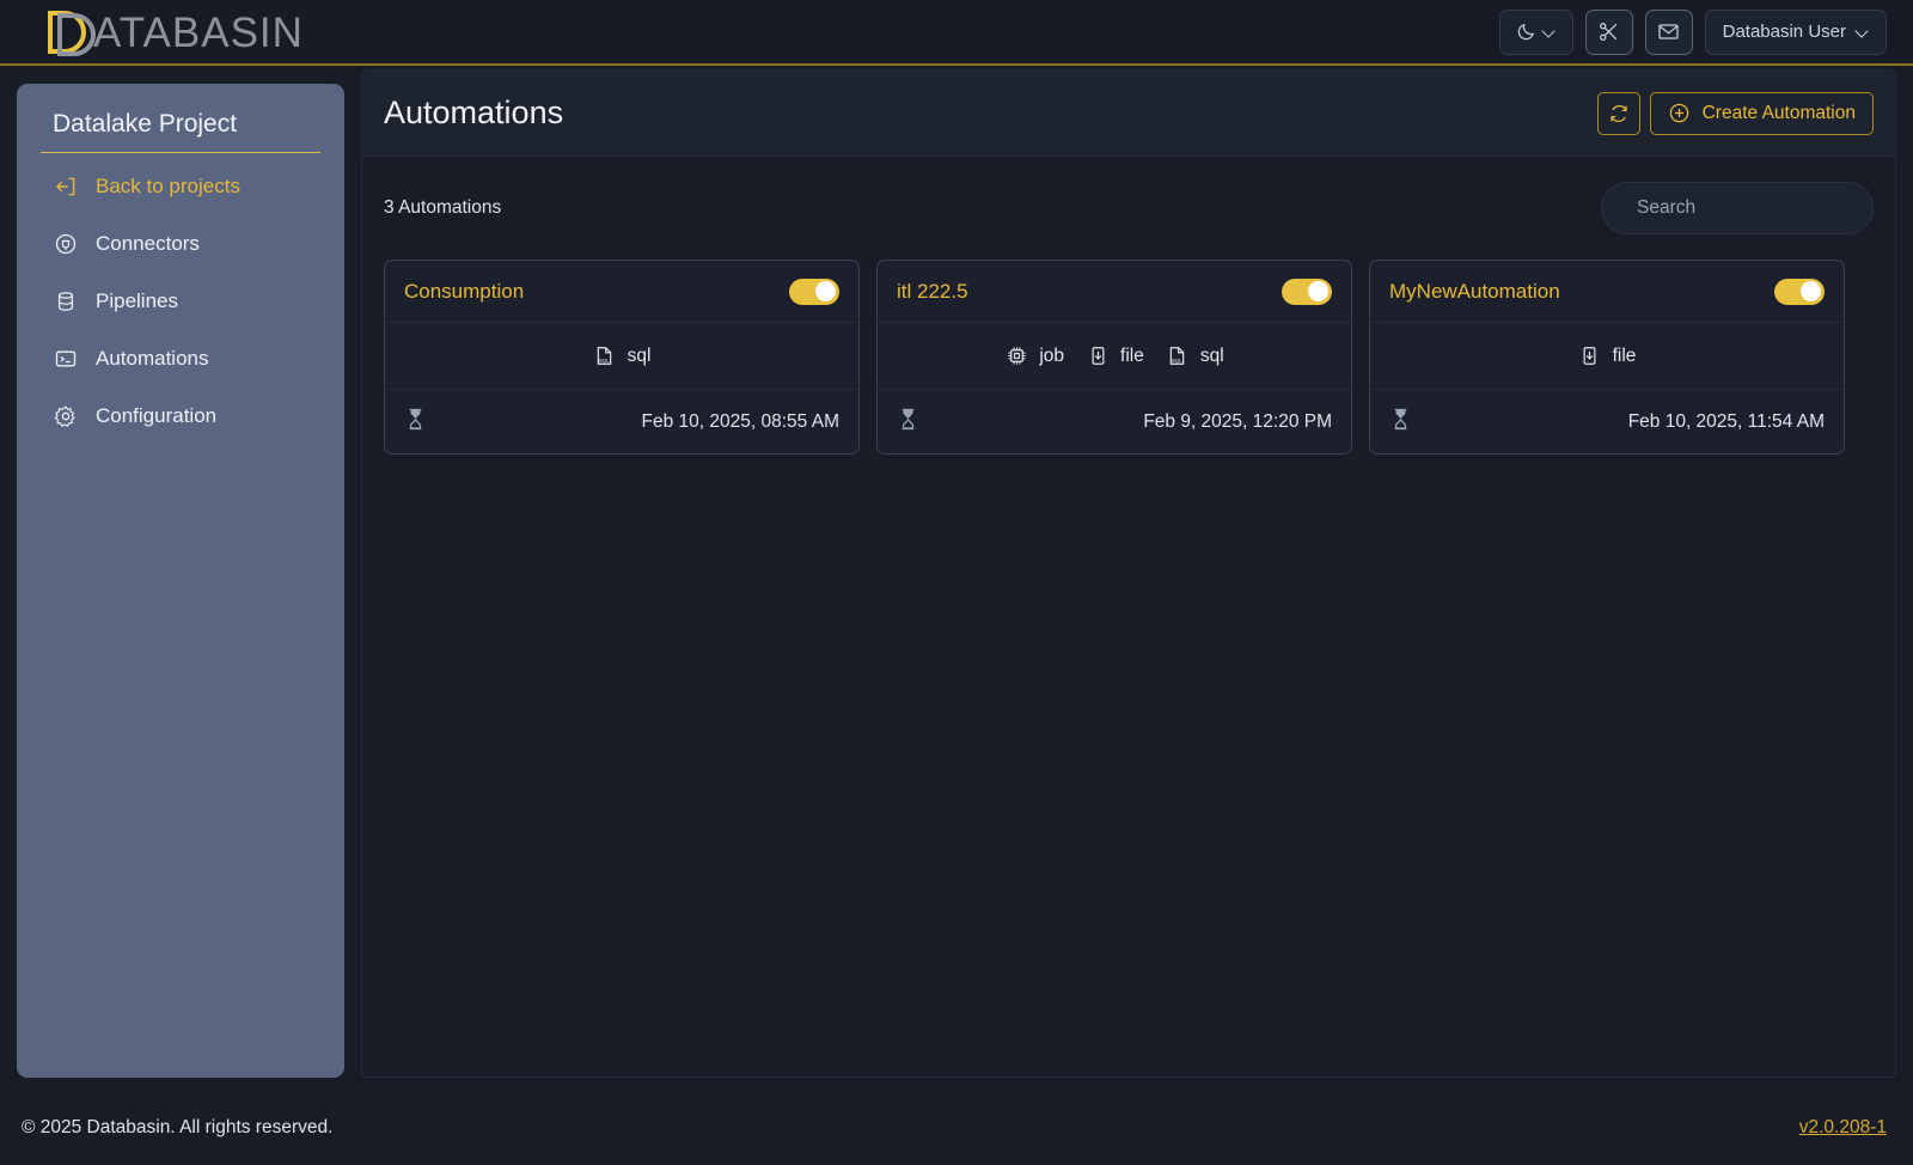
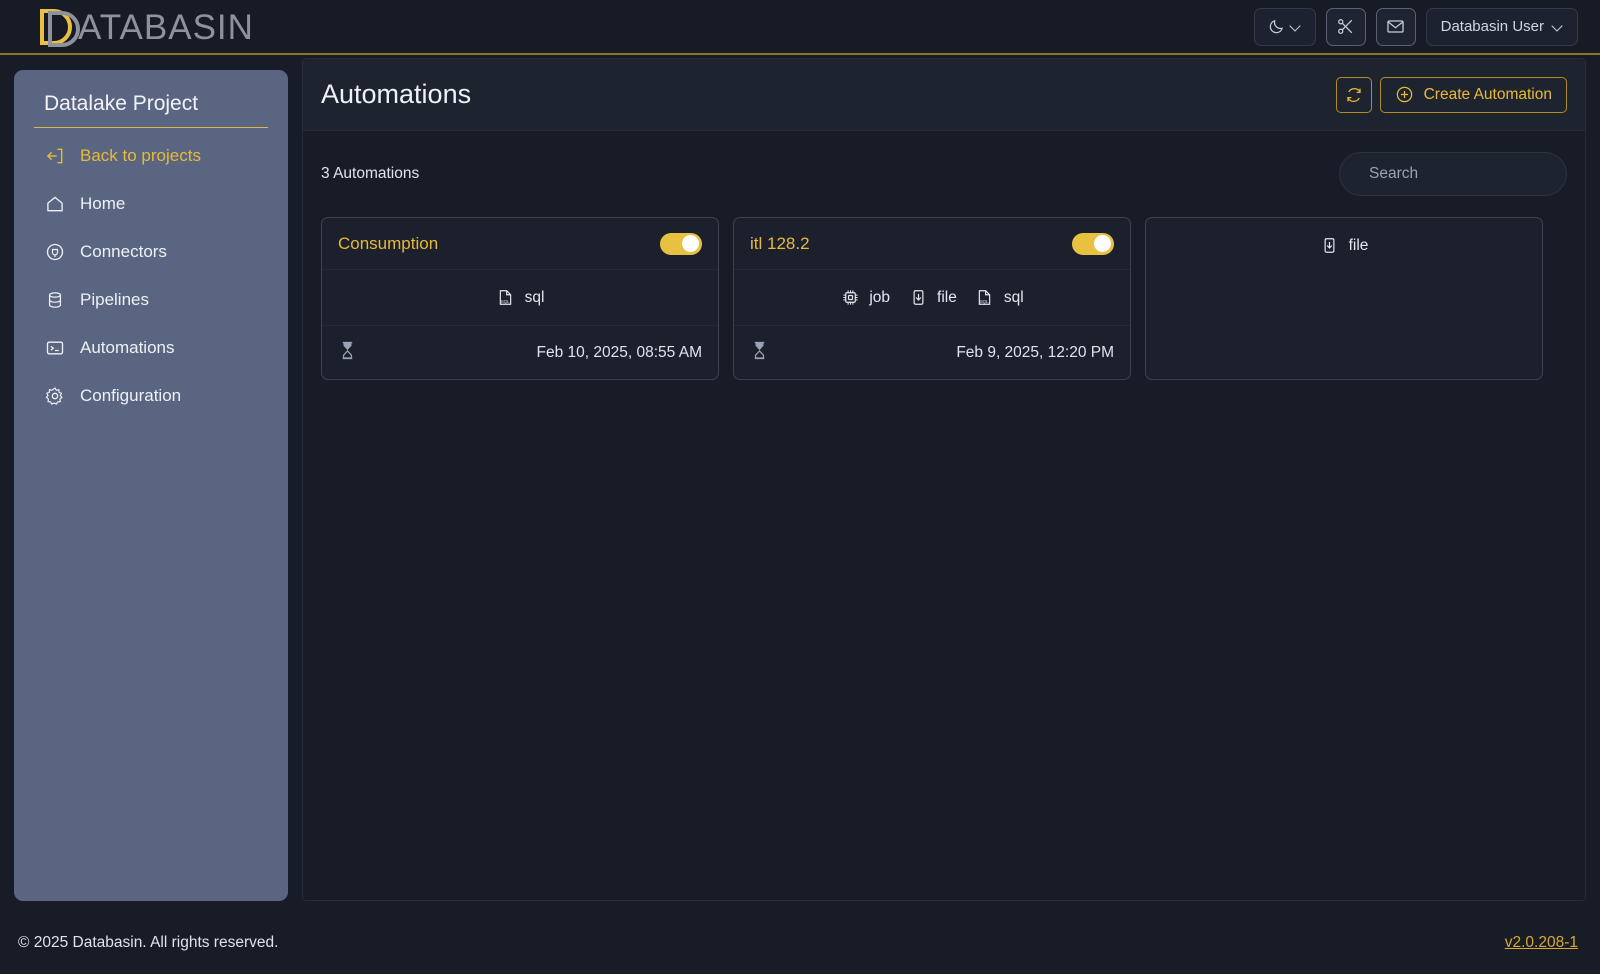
  ATABASIN
  Databasin User
  Datalake Project
  Back to projects
+ Home
  Connectors
  Pipelines
  Automations
  Configuration
  Automations
  Create Automation
  3 Automations
  Search
  Consumption
  sql
  Feb 10, 2025, 08:55 AM
- itl 222.5
+ itl 128.2
  job
  file
  sql
  Feb 9, 2025, 12:20 PM
- MyNewAutomation
  file
- Feb 10, 2025, 11:54 AM
  © 2025 Databasin. All rights reserved.
  v2.0.208-1
